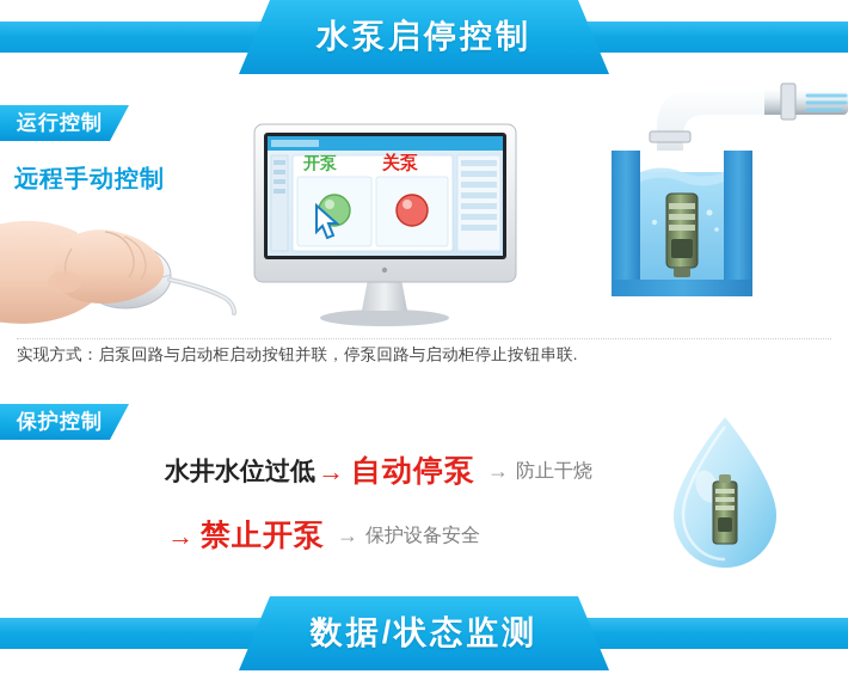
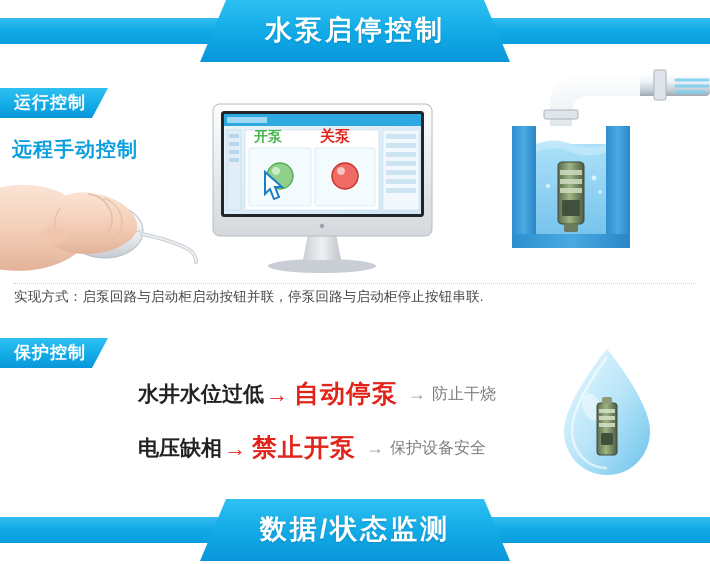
  水泵启停控制
  运行控制
  远程手动控制
  开泵
  关泵
  实现方式：启泵回路与启动柜启动按钮并联，停泵回路与启动柜停止按钮串联.
  保护控制
  水井水位过低
  →
  自动停泵
  →
  防止干烧
+ 电压缺相
  →
  禁止开泵
  →
  保护设备安全
  数据/状态监测
